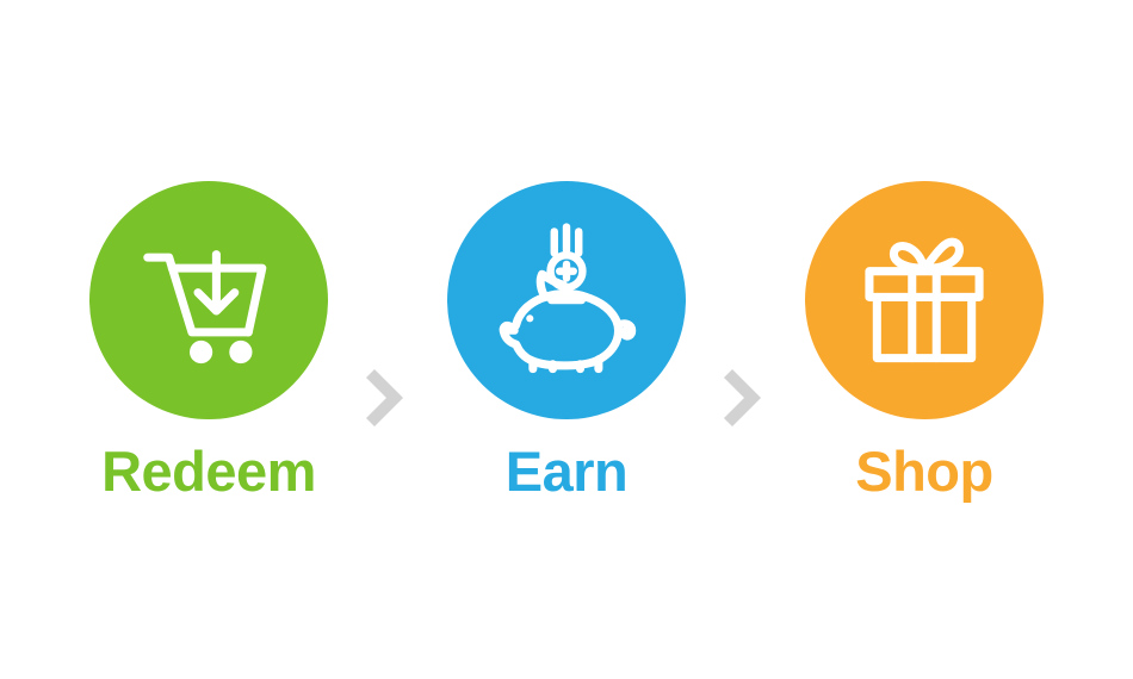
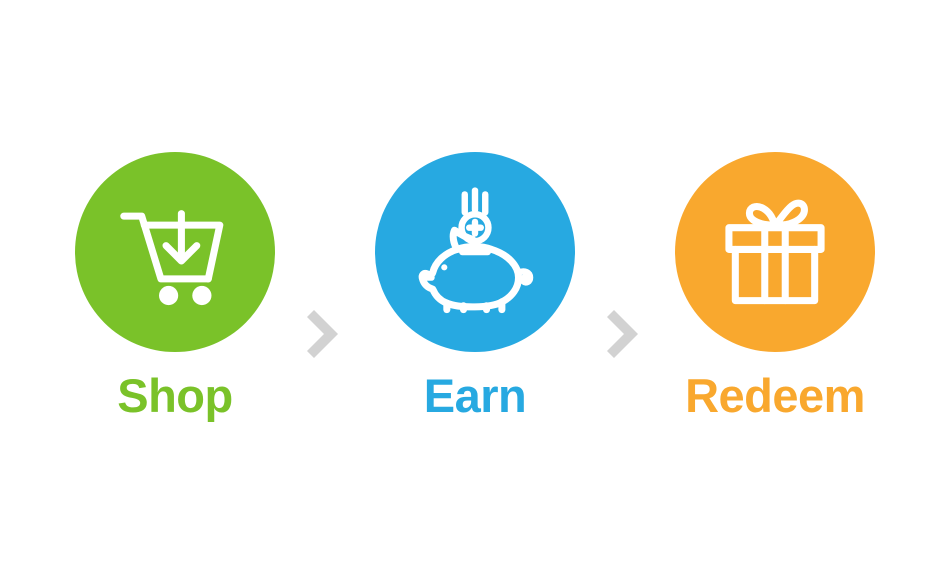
- Redeem
+ Shop
  Earn
- Shop
+ Redeem
